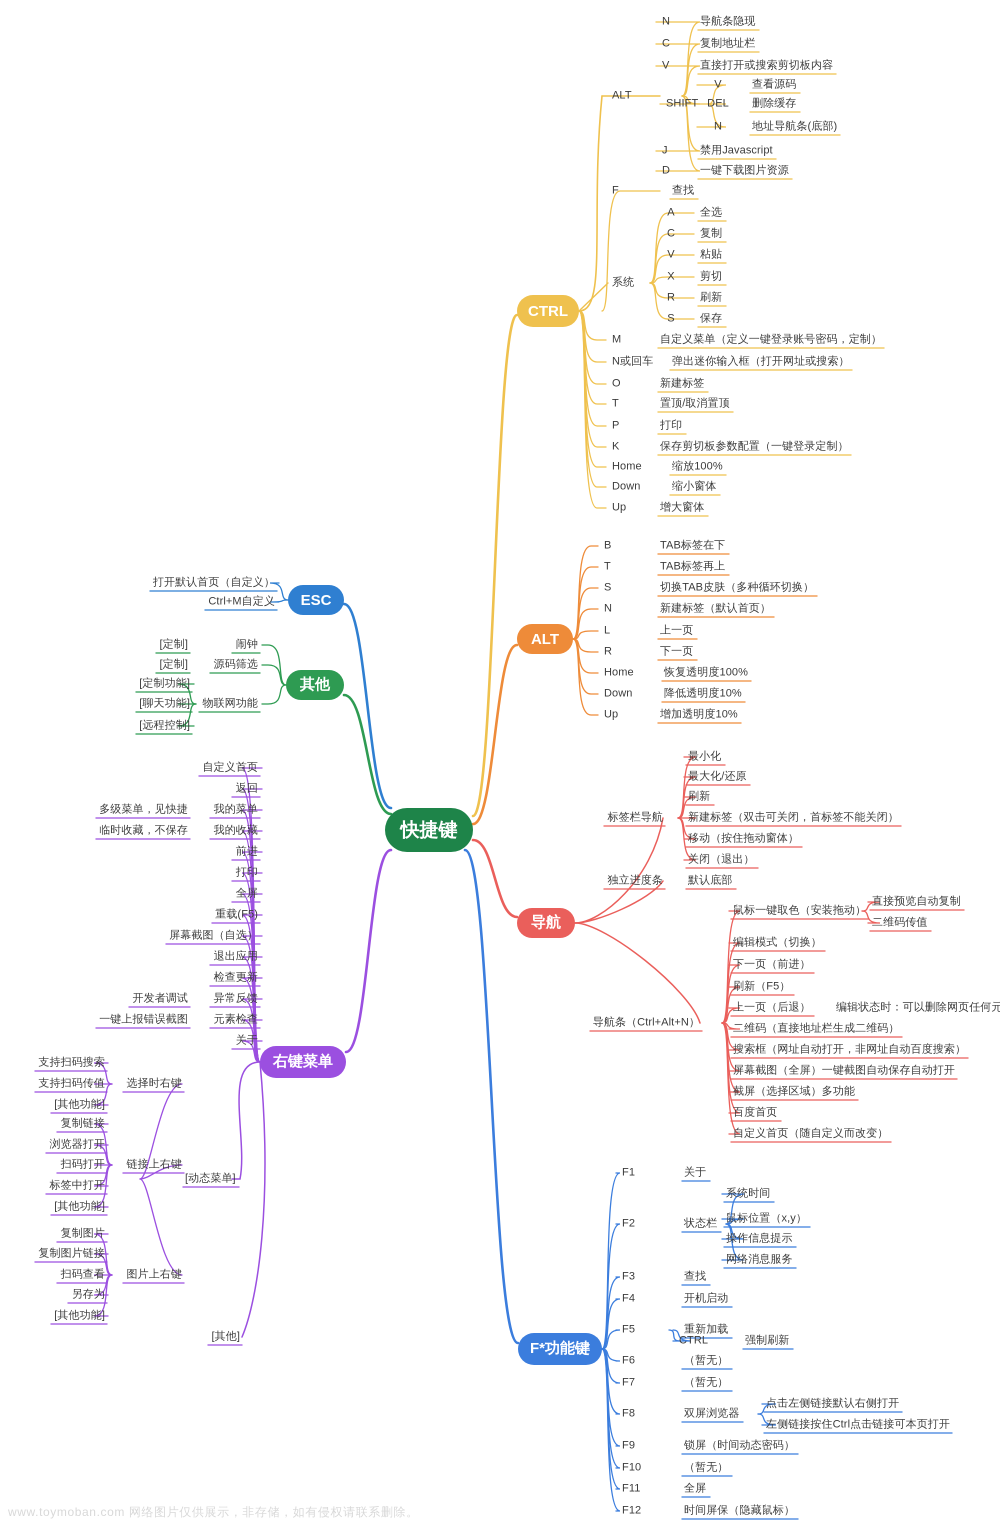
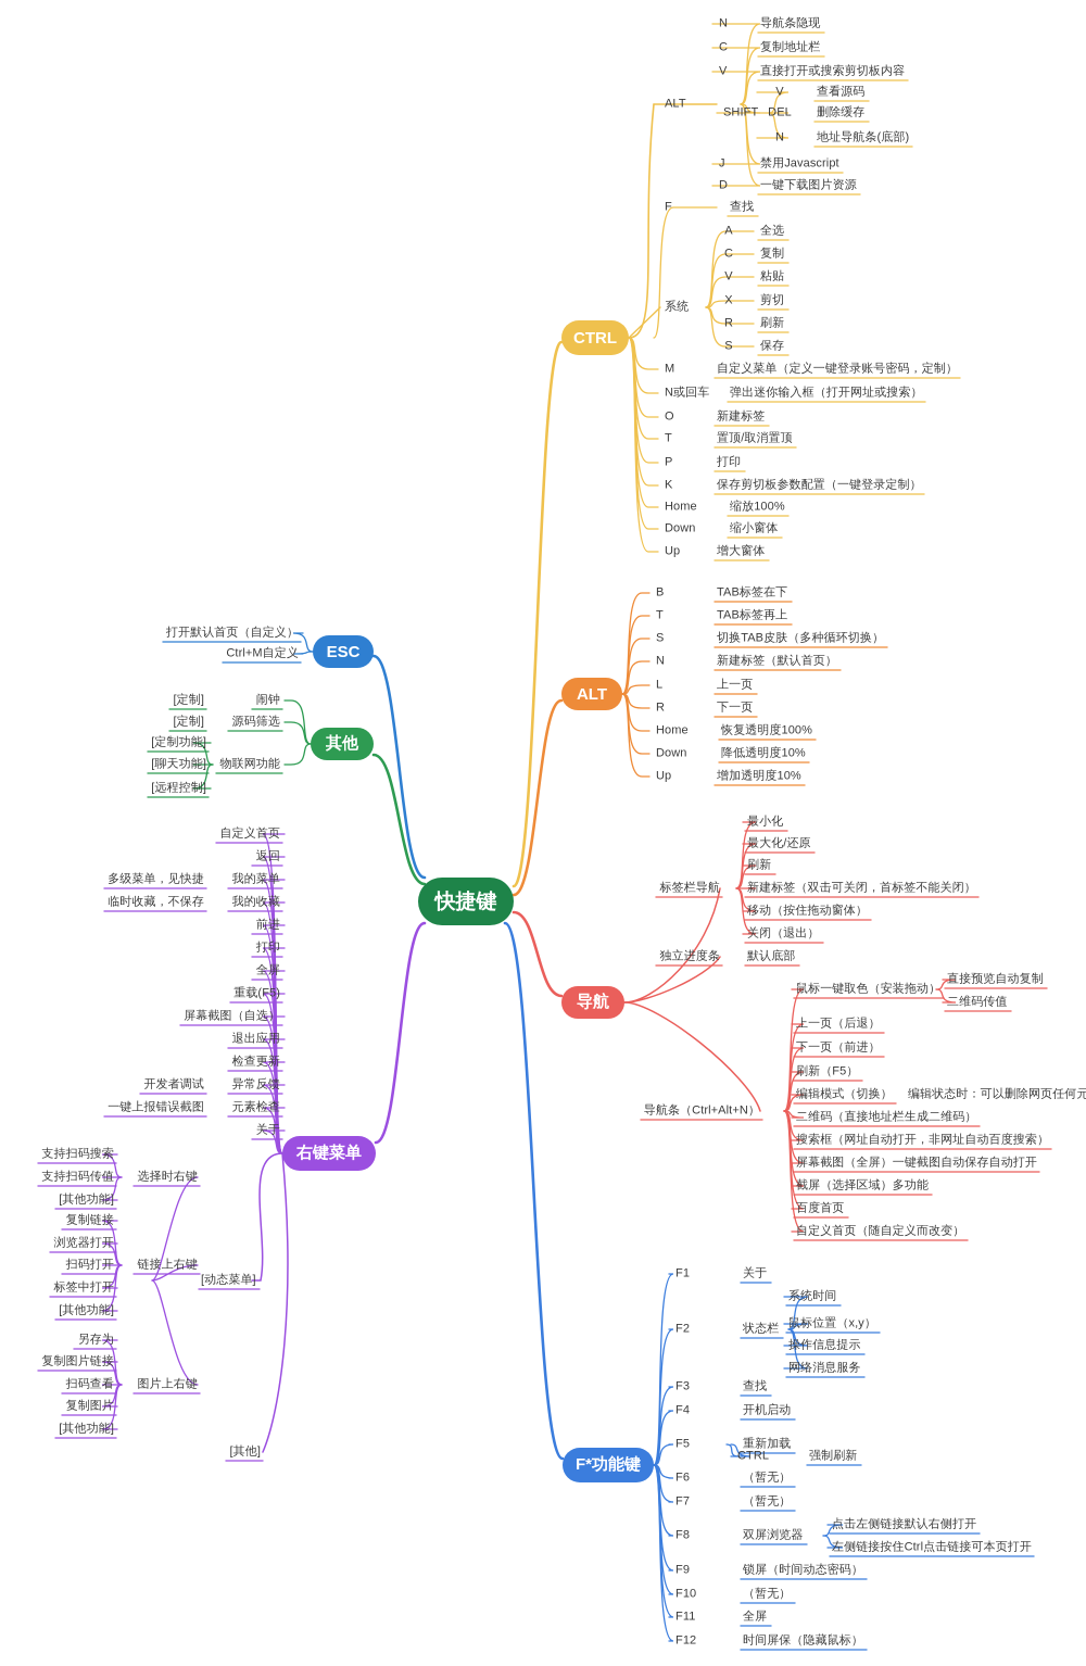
  快捷键
  CTRL
  N
  导航条隐现
  C
  复制地址栏
  V
  直接打开或搜索剪切板内容
  J
  禁用Javascript
  D
  一键下载图片资源
  SHIFT
  V
  查看源码
  DEL
  删除缓存
  N
  地址导航条(底部)
  ALT
  F
  查找
  系统
  A
  全选
  C
  复制
  V
  粘贴
  X
  剪切
  R
  刷新
  S
  保存
  M
  自定义菜单（定义一键登录账号密码，定制）
  N或回车
  弹出迷你输入框（打开网址或搜索）
  O
  新建标签
  T
  置顶/取消置顶
  P
  打印
  K
  保存剪切板参数配置（一键登录定制）
  Home
  缩放100%
  Down
  缩小窗体
  Up
  增大窗体
  ALT
  B
  TAB标签在下
  T
  TAB标签再上
  S
  切换TAB皮肤（多种循环切换）
  N
  新建标签（默认首页）
  L
  上一页
  R
  下一页
  Home
  恢复透明度100%
  Down
  降低透明度10%
  Up
  增加透明度10%
  导航
  标签栏导航
  最小化
  最大化/还原
  刷新
  新建标签（双击可关闭，首标签不能关闭）
  移动（按住拖动窗体）
  关闭（退出）
  独立进度条
  默认底部
  导航条（Ctrl+Alt+N）
  鼠标一键取色（安装拖动）
  直接预览自动复制
  二维码传值
- 编辑模式（切换）
+ 上一页（后退）
  下一页（前进）
  刷新（F5）
- 上一页（后退）
+ 编辑模式（切换）
  编辑状态时：可以删除网页任何元
  二维码（直接地址栏生成二维码）
  搜索框（网址自动打开，非网址自动百度搜索）
  屏幕截图（全屏）一键截图自动保存自动打开
  截屏（选择区域）多功能
  百度首页
  自定义首页（随自定义而改变）
  F*功能键
  F1
  关于
  F2
  状态栏
  F3
  查找
  F4
  开机启动
  F5
  重新加载
  F6
  （暂无）
  F7
  （暂无）
  F8
  双屏浏览器
  F9
  锁屏（时间动态密码）
  F10
  （暂无）
  F11
  全屏
  F12
  时间屏保（隐藏鼠标）
  系统时间
  鼠标位置（x,y）
  操作信息提示
  网络消息服务
  CTRL
  强制刷新
  点击左侧链接默认右侧打开
  左侧链接按住Ctrl点击链接可本页打开
  右键菜单
  自定义首页
  返回
  我的菜单
  多级菜单，见快捷
  我的收藏
  临时收藏，不保存
  前进
  打印
  全屏
  重载(F5)
  屏幕截图（自选）
  退出应用
  检查更新
  异常反馈
  开发者调试
  元素检查
  一键上报错误截图
  关于
  [动态菜单]
  选择时右键
  支持扫码搜索
  支持扫码传值
  [其他功能]
  链接上右键
  复制链接
  浏览器打开
  扫码打开
  标签中打开
  [其他功能]
  图片上右键
- 复制图片
+ 另存为
  复制图片链接
  扫码查看
- 另存为
+ 复制图片
  [其他功能]
  [其他]
  其他
  闹钟
  [定制]
  源码筛选
  [定制]
  物联网功能
  [定制功能]
  [聊天功能]
  [远程控制]
  ESC
  打开默认首页（自定义）
  Ctrl+M自定义
- www.toymoban.com 网络图片仅供展示，非存储，如有侵权请联系删除。
